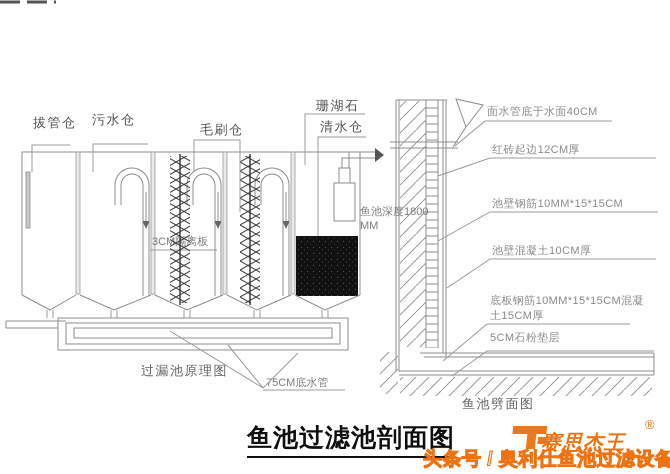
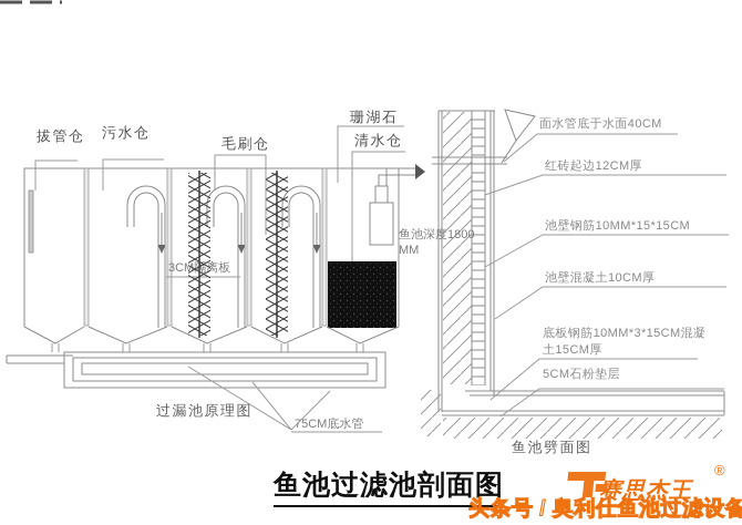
  拔管仓
  污水仓
  毛刷仓
  珊湖石
  清水仓
  75CM底水管
  过漏池原理图
  鱼池深度1800
  MM
  面水管底于水面40CM
  红砖起边12CM厚
  池壁钢筋10MM*15*15CM
  池壁混凝土10CM厚
- 底板钢筋10MM*15*15CM混凝
+ 底板钢筋10MM*3*15CM混凝
  土15CM厚
  5CM石粉垫层
  鱼池劈面图
  鱼池过滤池剖面图
  赛思杰王
  ®
  头条号 / 奥利仕鱼池过滤设备
